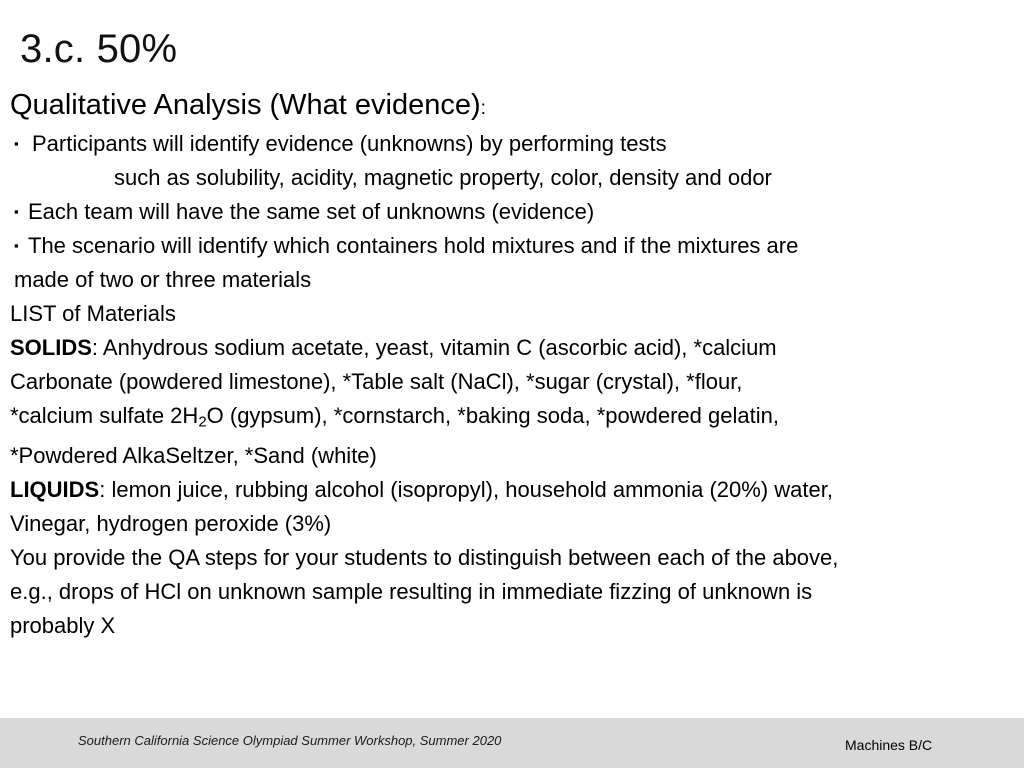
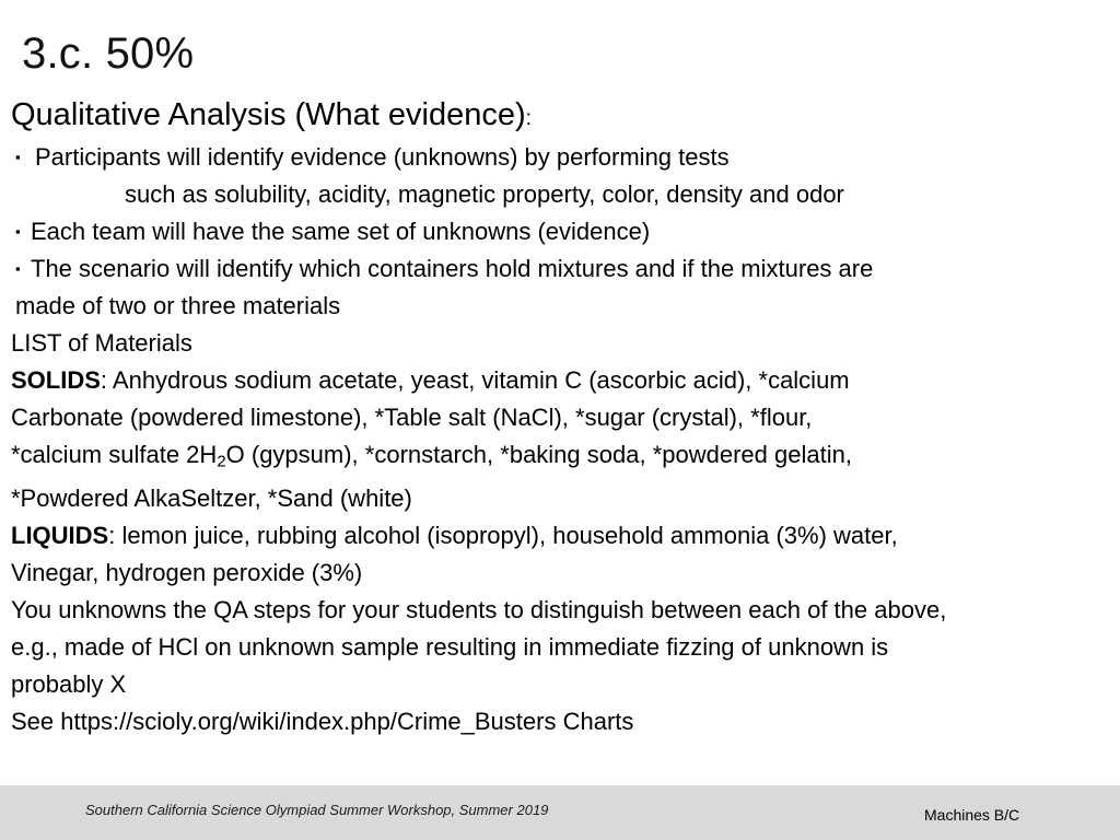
  3.c. 50%
  Qualitative Analysis (What evidence):
  ▪
  Participants will identify evidence (unknowns) by performing tests
  such as solubility, acidity, magnetic property, color, density and odor
  ▪
  Each team will have the same set of unknowns (evidence)
  ▪
  The scenario will identify which containers hold mixtures and if the mixtures are
  made of two or three materials
  LIST of Materials
  SOLIDS: Anhydrous sodium acetate, yeast, vitamin C (ascorbic acid), *calcium
  Carbonate (powdered limestone), *Table salt (NaCl), *sugar (crystal), *flour,
  *calcium sulfate 2H2O (gypsum), *cornstarch, *baking soda, *powdered gelatin,
  *Powdered AlkaSeltzer, *Sand (white)
- LIQUIDS: lemon juice, rubbing alcohol (isopropyl), household ammonia (20%) water,
+ LIQUIDS: lemon juice, rubbing alcohol (isopropyl), household ammonia (3%) water,
  Vinegar, hydrogen peroxide (3%)
- You provide the QA steps for your students to distinguish between each of the above,
+ You unknowns the QA steps for your students to distinguish between each of the above,
- e.g., drops of HCl on unknown sample resulting in immediate fizzing of unknown is
+ e.g., made of HCl on unknown sample resulting in immediate fizzing of unknown is
  probably X
+ See https://scioly.org/wiki/index.php/Crime_Busters Charts
- Southern California Science Olympiad Summer Workshop, Summer 2020
+ Southern California Science Olympiad Summer Workshop, Summer 2019
  Machines B/C
